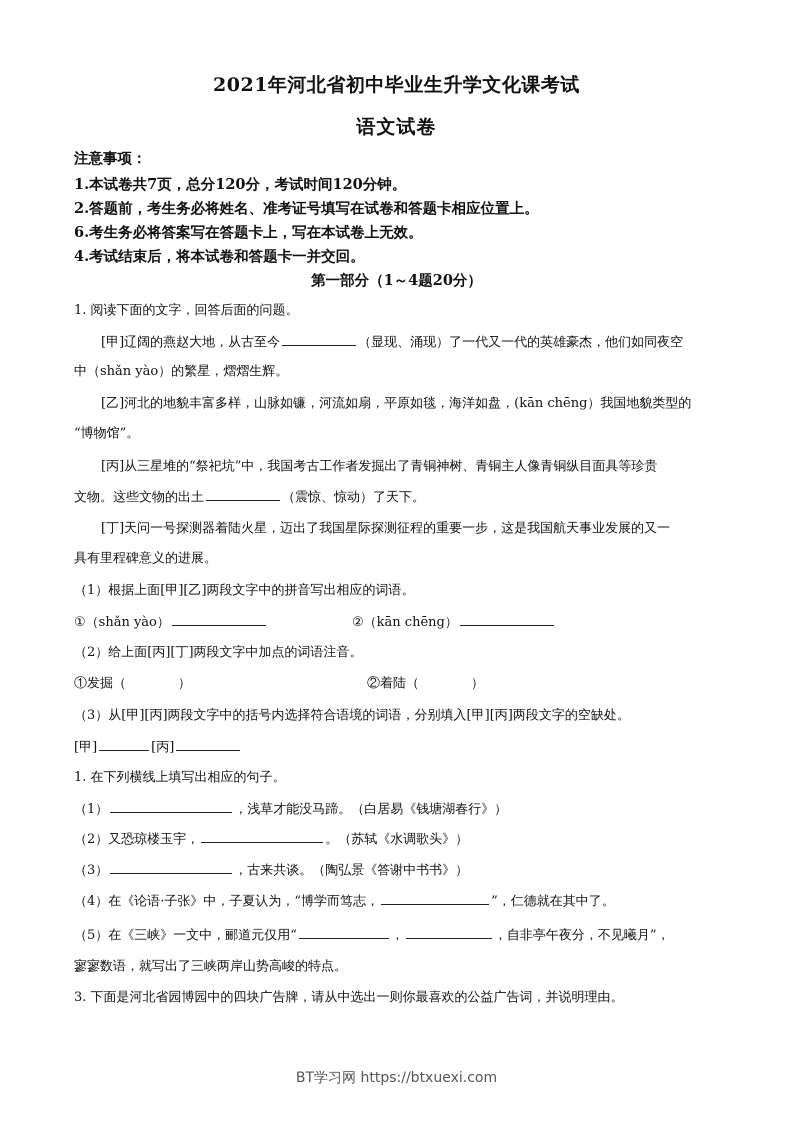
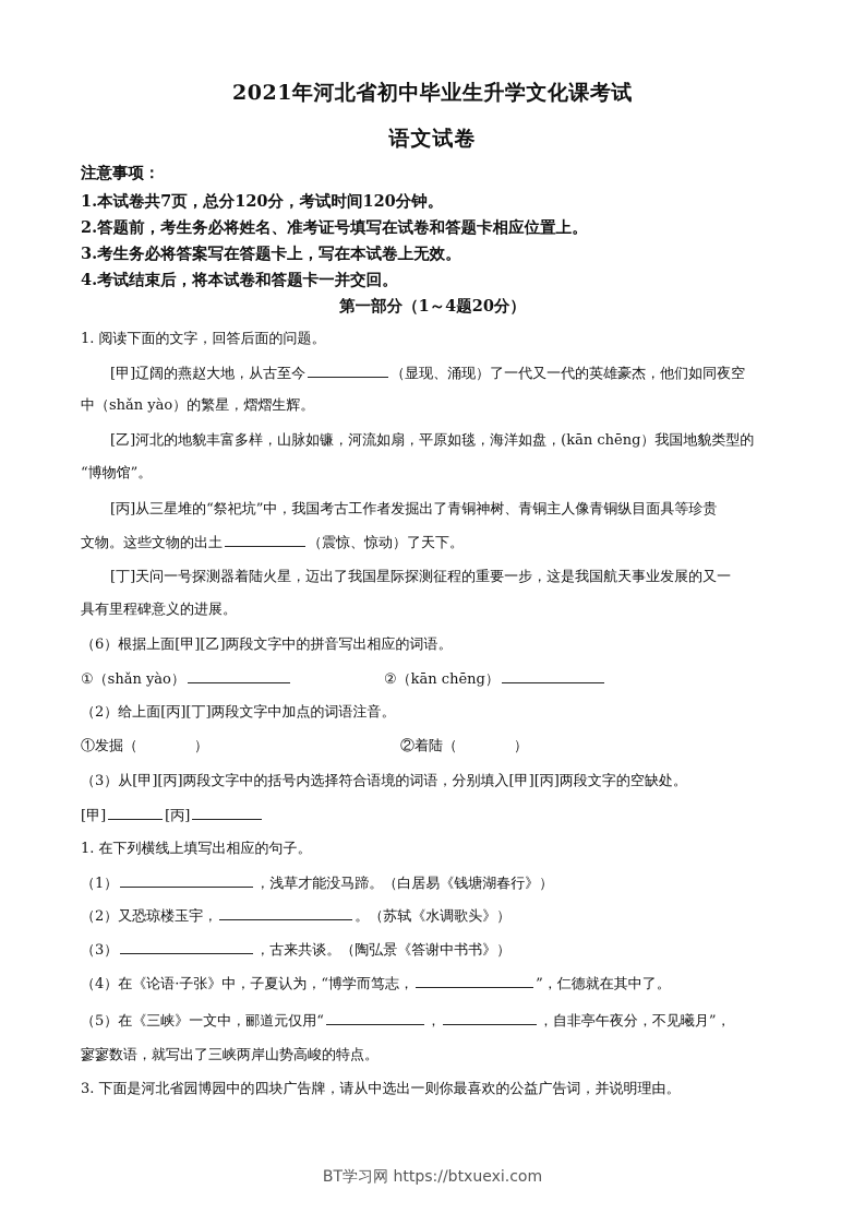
  2021年河北省初中毕业生升学文化课考试
  语文试卷
  注意事项：
  1.本试卷共7页，总分120分，考试时间120分钟。
  2.答题前，考生务必将姓名、准考证号填写在试卷和答题卡相应位置上。
- 6.考生务必将答案写在答题卡上，写在本试卷上无效。
+ 3.考生务必将答案写在答题卡上，写在本试卷上无效。
  4.考试结束后，将本试卷和答题卡一并交回。
  第一部分（1～4题20分）
  1. 阅读下面的文字，回答后面的问题。
  [甲]辽阔的燕赵大地，从古至今 （显现、涌现）了一代又一代的英雄豪杰，他们如同夜空
  中（shǎn yào）的繁星，熠熠生辉。
  [乙]河北的地貌丰富多样，山脉如镰，河流如扇，平原如毯，海洋如盘，(kān chēng）我国地貌类型的
  “博物馆”。
  [丙]从三星堆的“祭祀坑”中，我国考古工作者发掘出了青铜神树、青铜主人像青铜纵目面具等珍贵
  文物。这些文物的出土 （震惊、惊动）了天下。
  [丁]天问一号探测器着陆火星，迈出了我国星际探测征程的重要一步，这是我国航天事业发展的又一
  具有里程碑意义的进展。
- （1）根据上面[甲][乙]两段文字中的拼音写出相应的词语。
+ （6）根据上面[甲][乙]两段文字中的拼音写出相应的词语。
  ①（shǎn yào）
  ②（kān chēng）
  （2）给上面[丙][丁]两段文字中加点的词语注音。
  ①发掘（ ）
  ②着陆（ ）
  （3）从[甲][丙]两段文字中的括号内选择符合语境的词语，分别填入[甲][丙]两段文字的空缺处。
  [甲] [丙]
  1. 在下列横线上填写出相应的句子。
  （1） ，浅草才能没马蹄。（白居易《钱塘湖春行》）
  （2）又恐琼楼玉宇， 。（苏轼《水调歌头》）
  （3） ，古来共谈。（陶弘景《答谢中书书》）
  （4）在《论语·子张》中，子夏认为，“博学而笃志， ”，仁德就在其中了。
  （5）在《三峡》一文中，郦道元仅用“ ， ，自非亭午夜分，不见曦月”，
  寥寥数语，就写出了三峡两岸山势高峻的特点。
  3. 下面是河北省园博园中的四块广告牌，请从中选出一则你最喜欢的公益广告词，并说明理由。
  BT学习网 https://btxuexi.com
